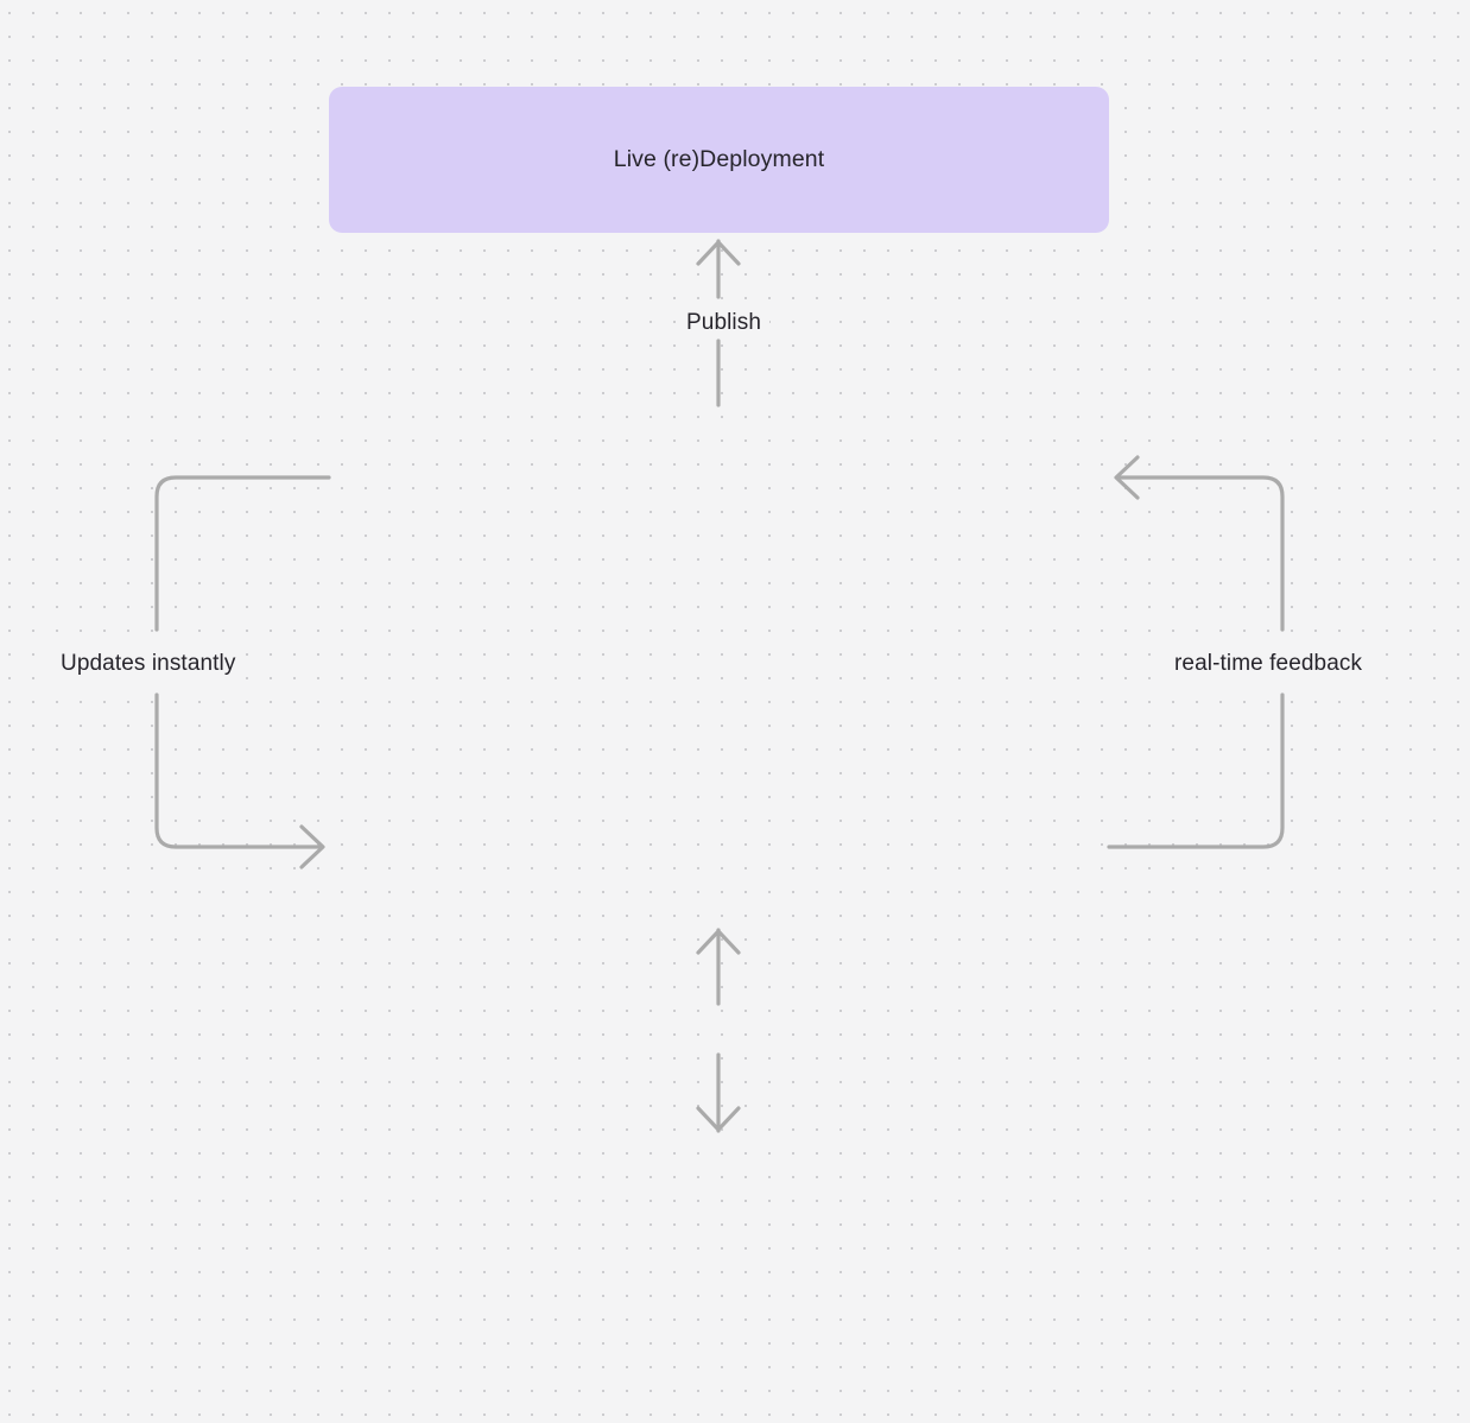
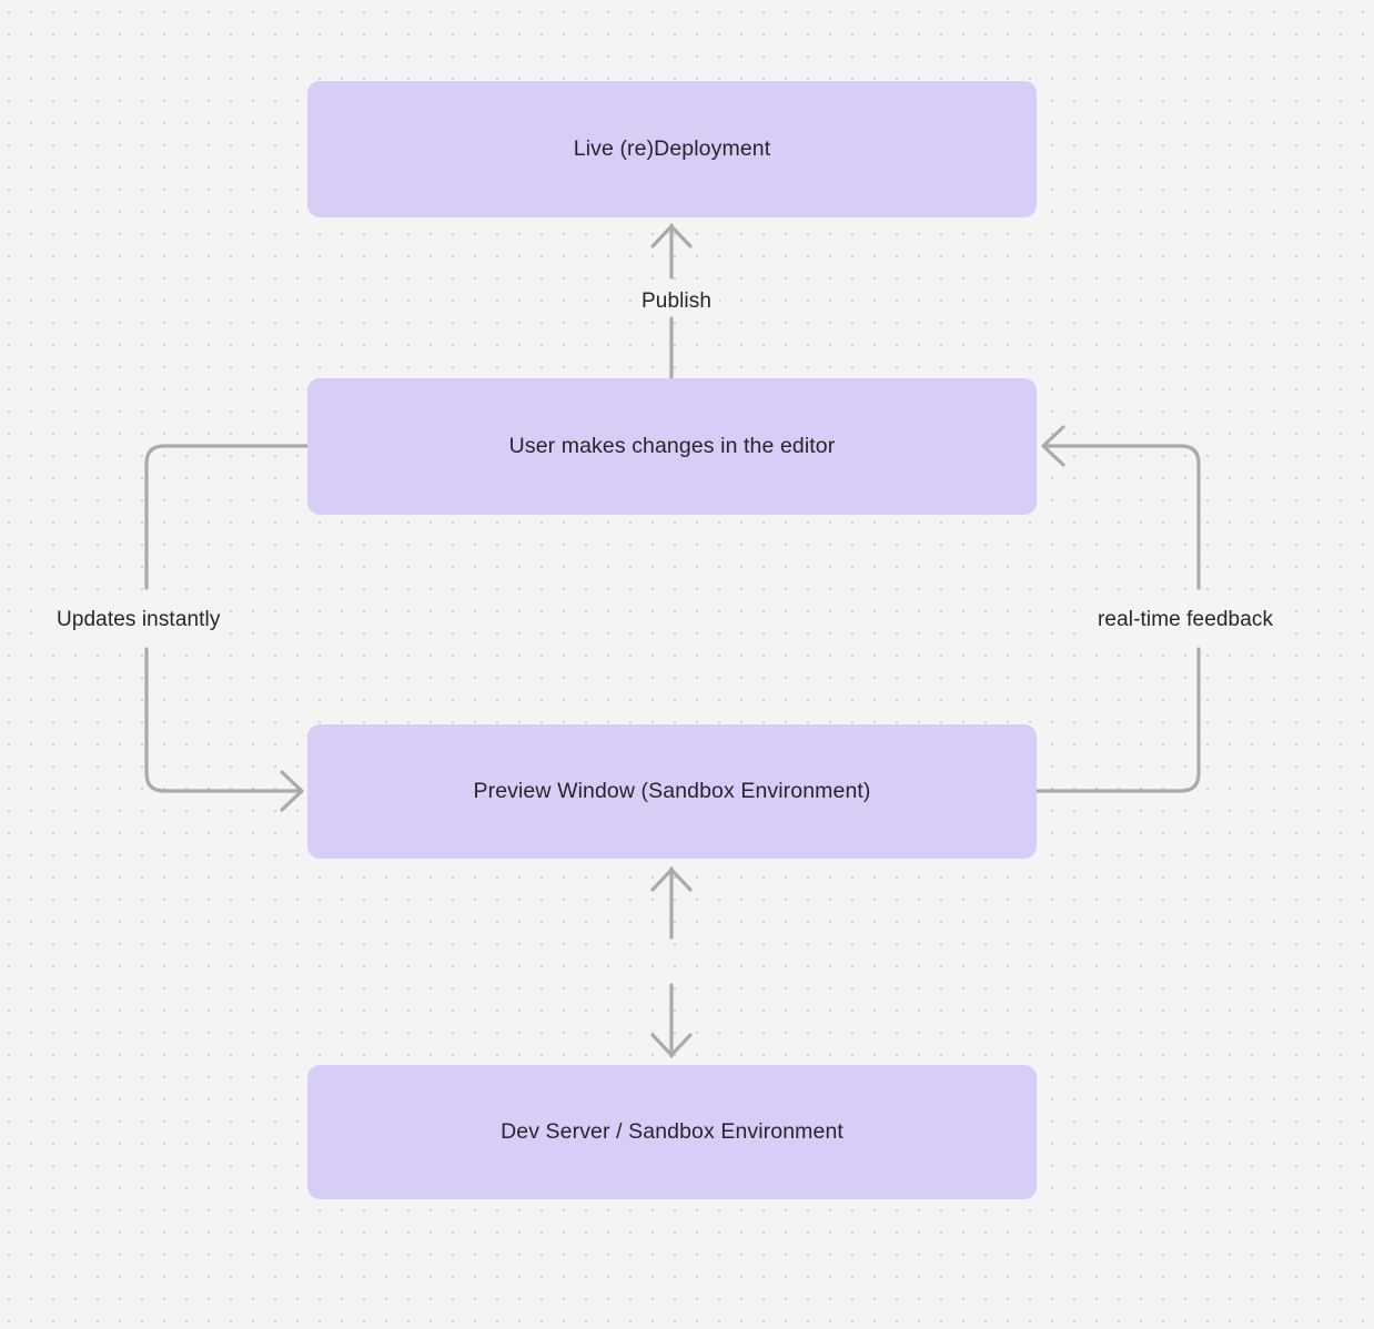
  Live (re)Deployment
+ User makes changes in the editor
+ Preview Window (Sandbox Environment)
+ Dev Server / Sandbox Environment
  Publish
  Updates instantly
  real-time feedback
